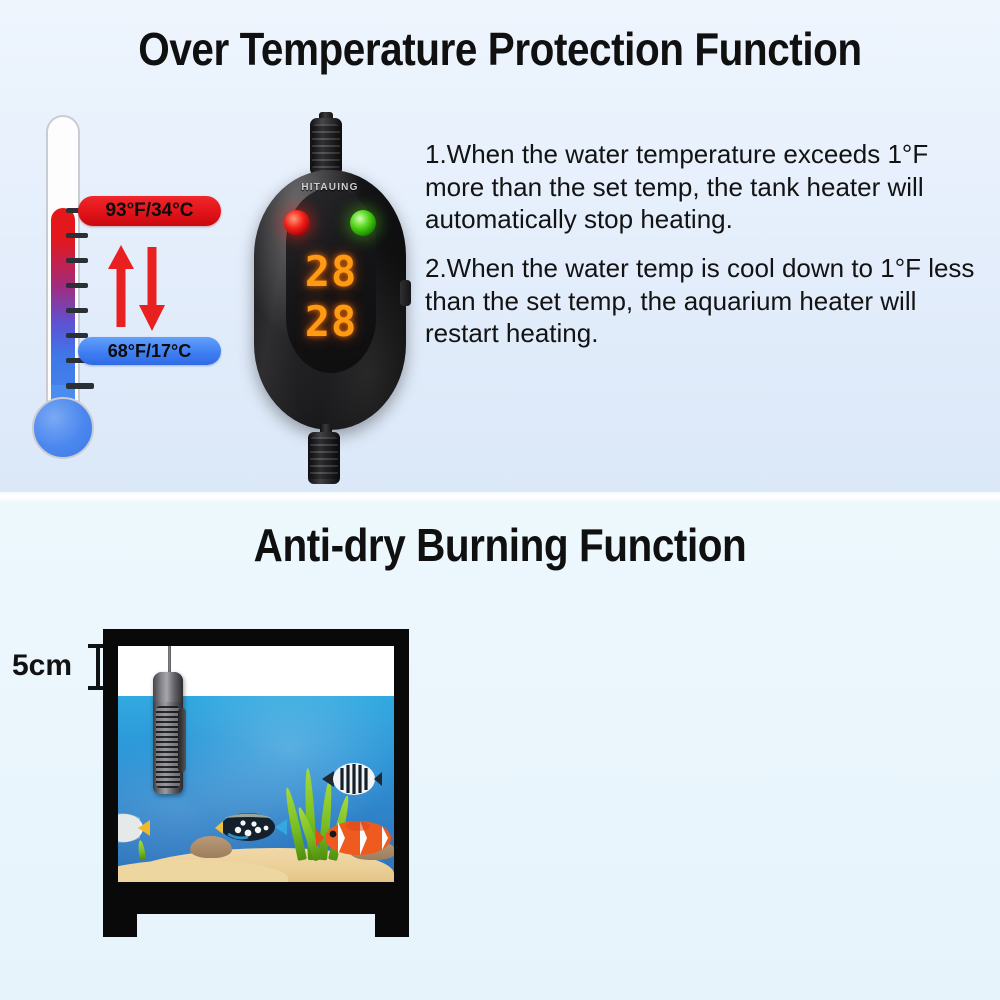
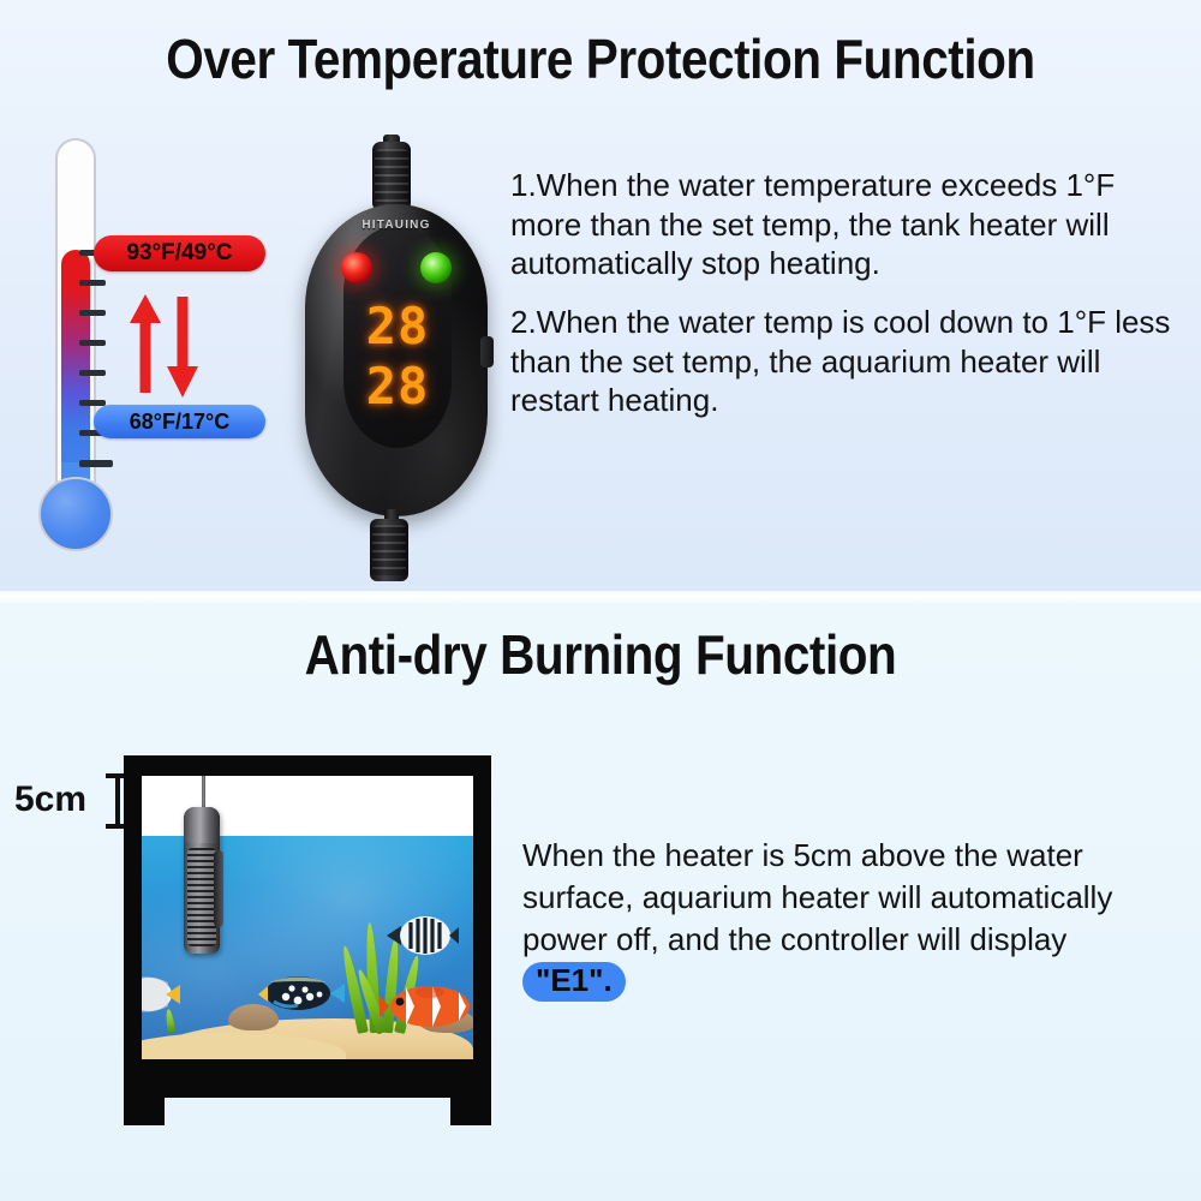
  Over Temperature Protection Function
- 93°F/34°C
+ 93°F/49°C
  68°F/17°C
  HITAUING
  28
  28
  1.When the water temperature exceeds 1°F more than the set temp, the tank heater will automatically stop heating.
  2.When the water temp is cool down to 1°F less than the set temp, the aquarium heater will restart heating.
  Anti-dry Burning Function
  5cm
+ When the heater is 5cm above the water surface, aquarium heater will automatically power off, and the controller will display "E1".
